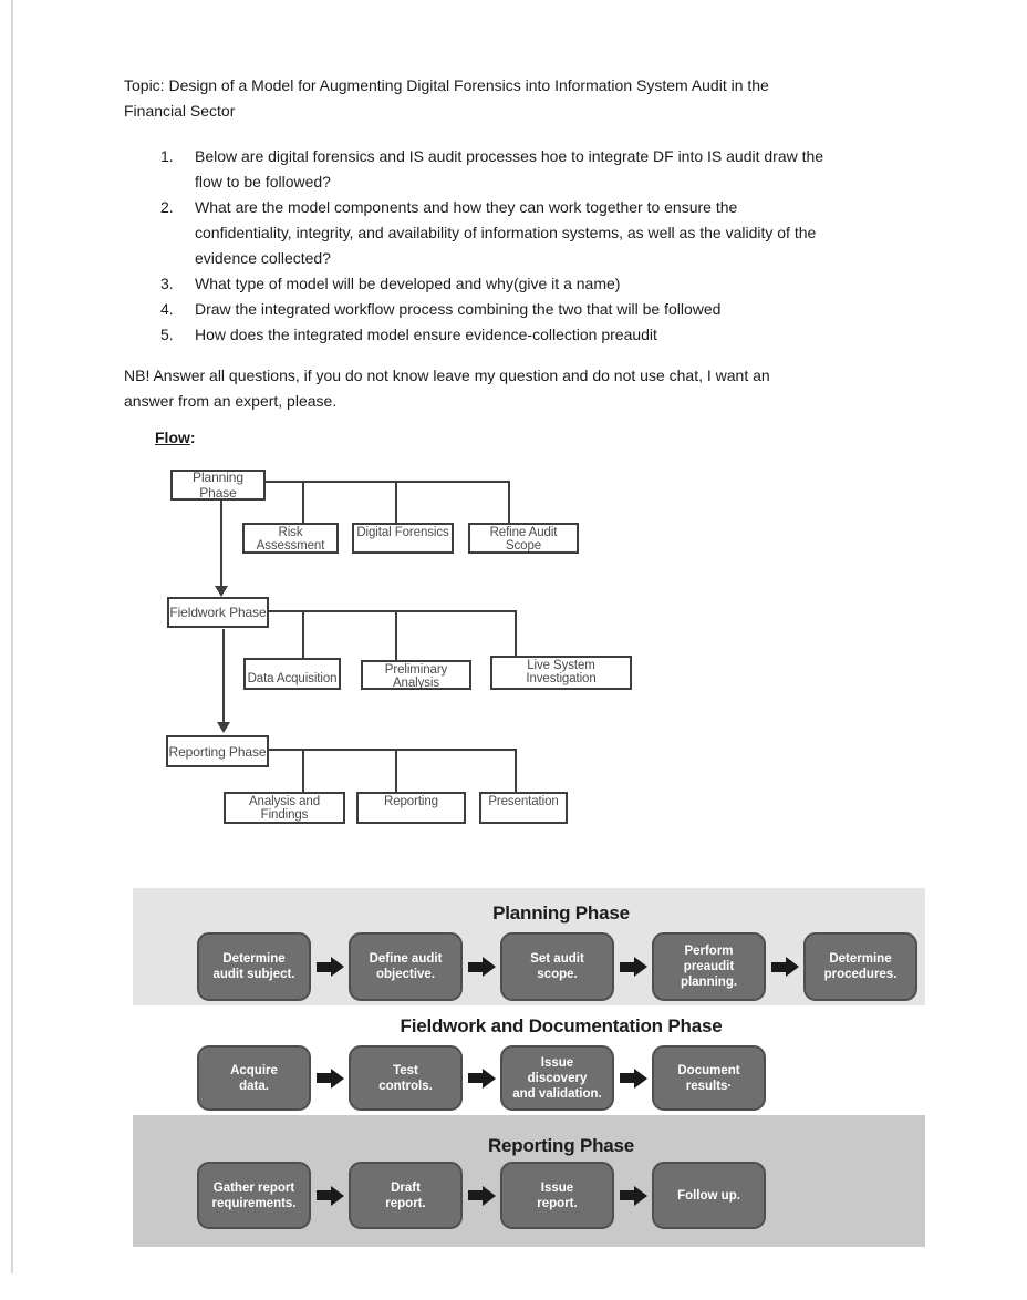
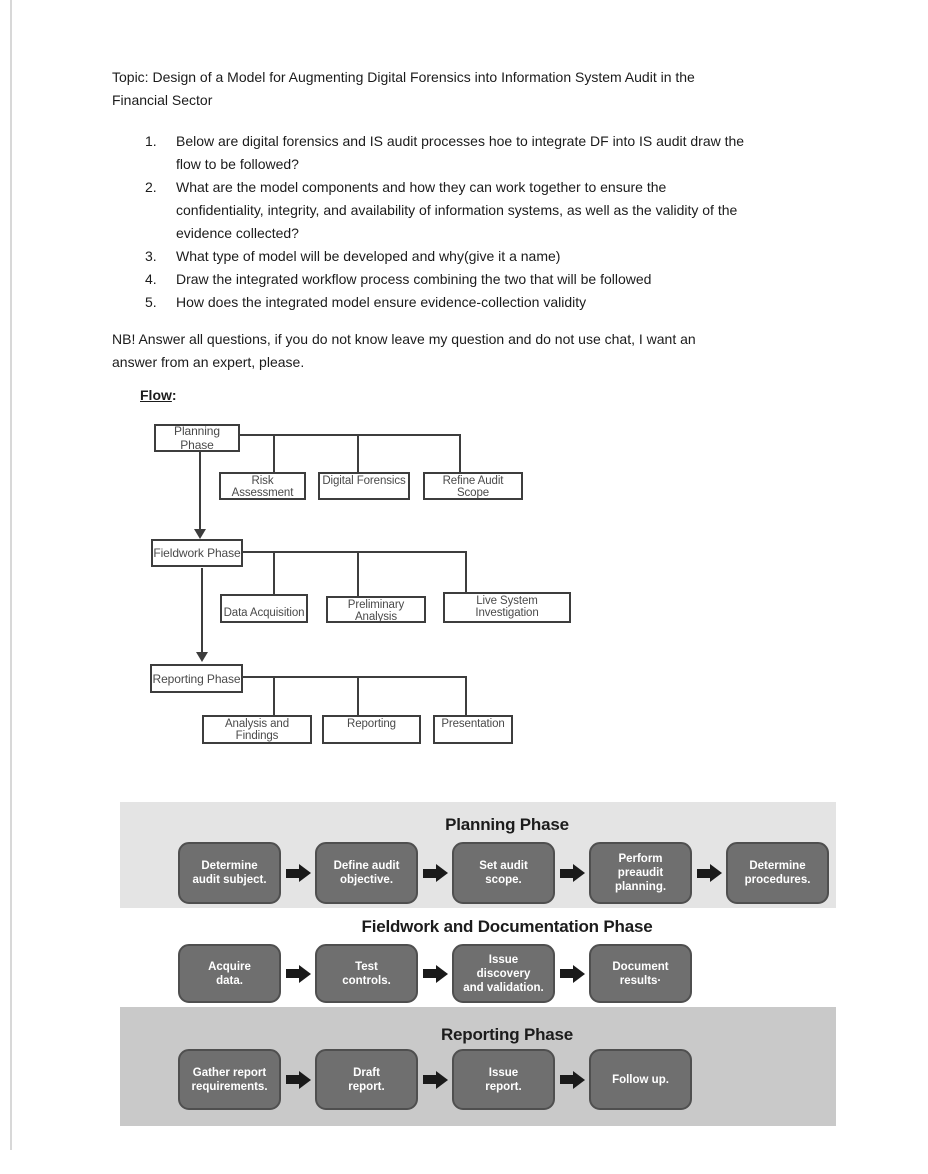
  Topic: Design of a Model for Augmenting Digital Forensics into Information System Audit in the
  Financial Sector
  1.
  Below are digital forensics and IS audit processes hoe to integrate DF into IS audit draw the
  flow to be followed?
  2.
  What are the model components and how they can work together to ensure the
  confidentiality, integrity, and availability of information systems, as well as the validity of the
  evidence collected?
  3.
  What type of model will be developed and why(give it a name)
  4.
  Draw the integrated workflow process combining the two that will be followed
  5.
- How does the integrated model ensure evidence-collection preaudit
+ How does the integrated model ensure evidence-collection validity
  NB! Answer all questions, if you do not know leave my question and do not use chat, I want an
  answer from an expert, please.
  Flow:
  Planning Phase
  Fieldwork Phase
  Reporting Phase
  Risk Assessment
  Digital Forensics
  Refine Audit Scope
  Data Acquisition
  Preliminary Analysis
  Live System Investigation
  Analysis and Findings
  Reporting
  Presentation
  Planning Phase
  Determine
  audit subject.
  Define audit
  objective.
  Set audit
  scope.
  Perform
  preaudit
  planning.
  Determine
  procedures.
  Fieldwork and Documentation Phase
  Acquire
  data.
  Test
  controls.
  Issue
  discovery
  and validation.
  Document
  results·
  Reporting Phase
  Gather report
  requirements.
  Draft
  report.
  Issue
  report.
  Follow up.
